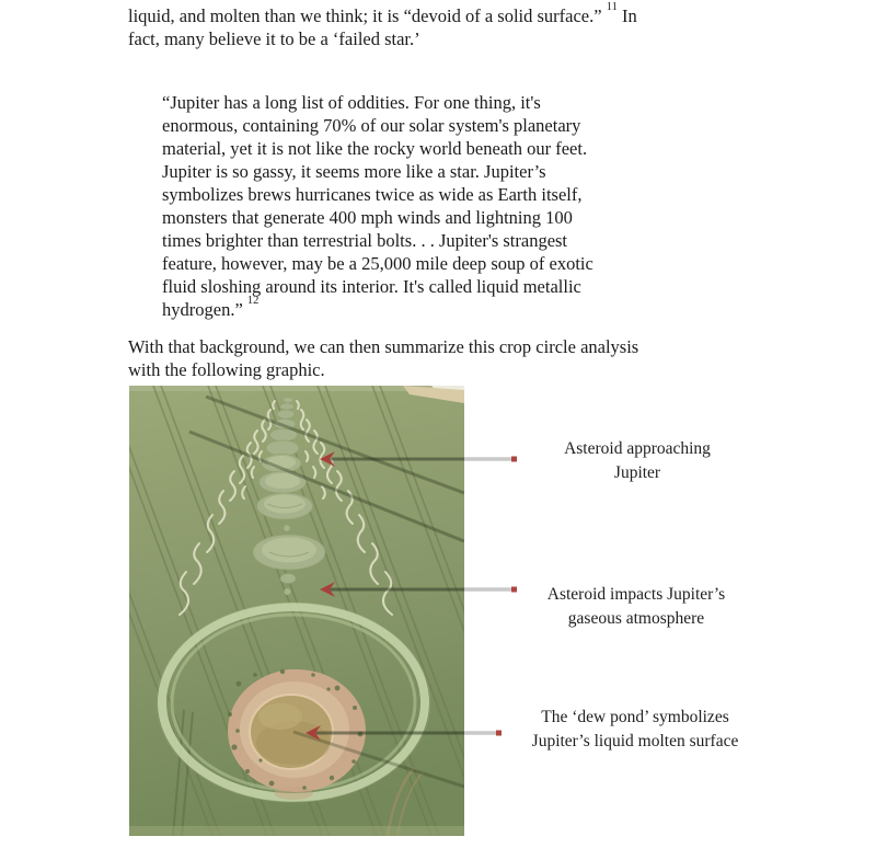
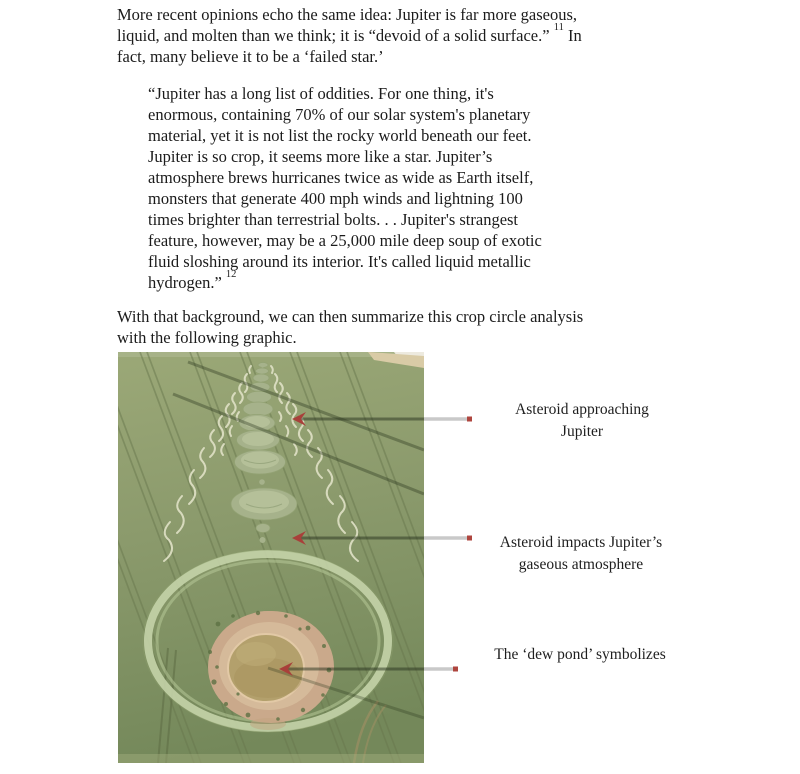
+ More recent opinions echo the same idea: Jupiter is far more gaseous,
  liquid, and molten than we think; it is “devoid of a solid surface.” 11 In
  fact, many believe it to be a ‘failed star.’
  “Jupiter has a long list of oddities. For one thing, it's
  enormous, containing 70% of our solar system's planetary
- material, yet it is not like the rocky world beneath our feet.
+ material, yet it is not list the rocky world beneath our feet.
- Jupiter is so gassy, it seems more like a star. Jupiter’s
+ Jupiter is so crop, it seems more like a star. Jupiter’s
- symbolizes brews hurricanes twice as wide as Earth itself,
+ atmosphere brews hurricanes twice as wide as Earth itself,
  monsters that generate 400 mph winds and lightning 100
  times brighter than terrestrial bolts. . . Jupiter's strangest
  feature, however, may be a 25,000 mile deep soup of exotic
  fluid sloshing around its interior. It's called liquid metallic
  hydrogen.” 12
  With that background, we can then summarize this crop circle analysis
  with the following graphic.
  Asteroid approaching
  Jupiter
  Asteroid impacts Jupiter’s
  gaseous atmosphere
  The ‘dew pond’ symbolizes
- Jupiter’s liquid molten surface
